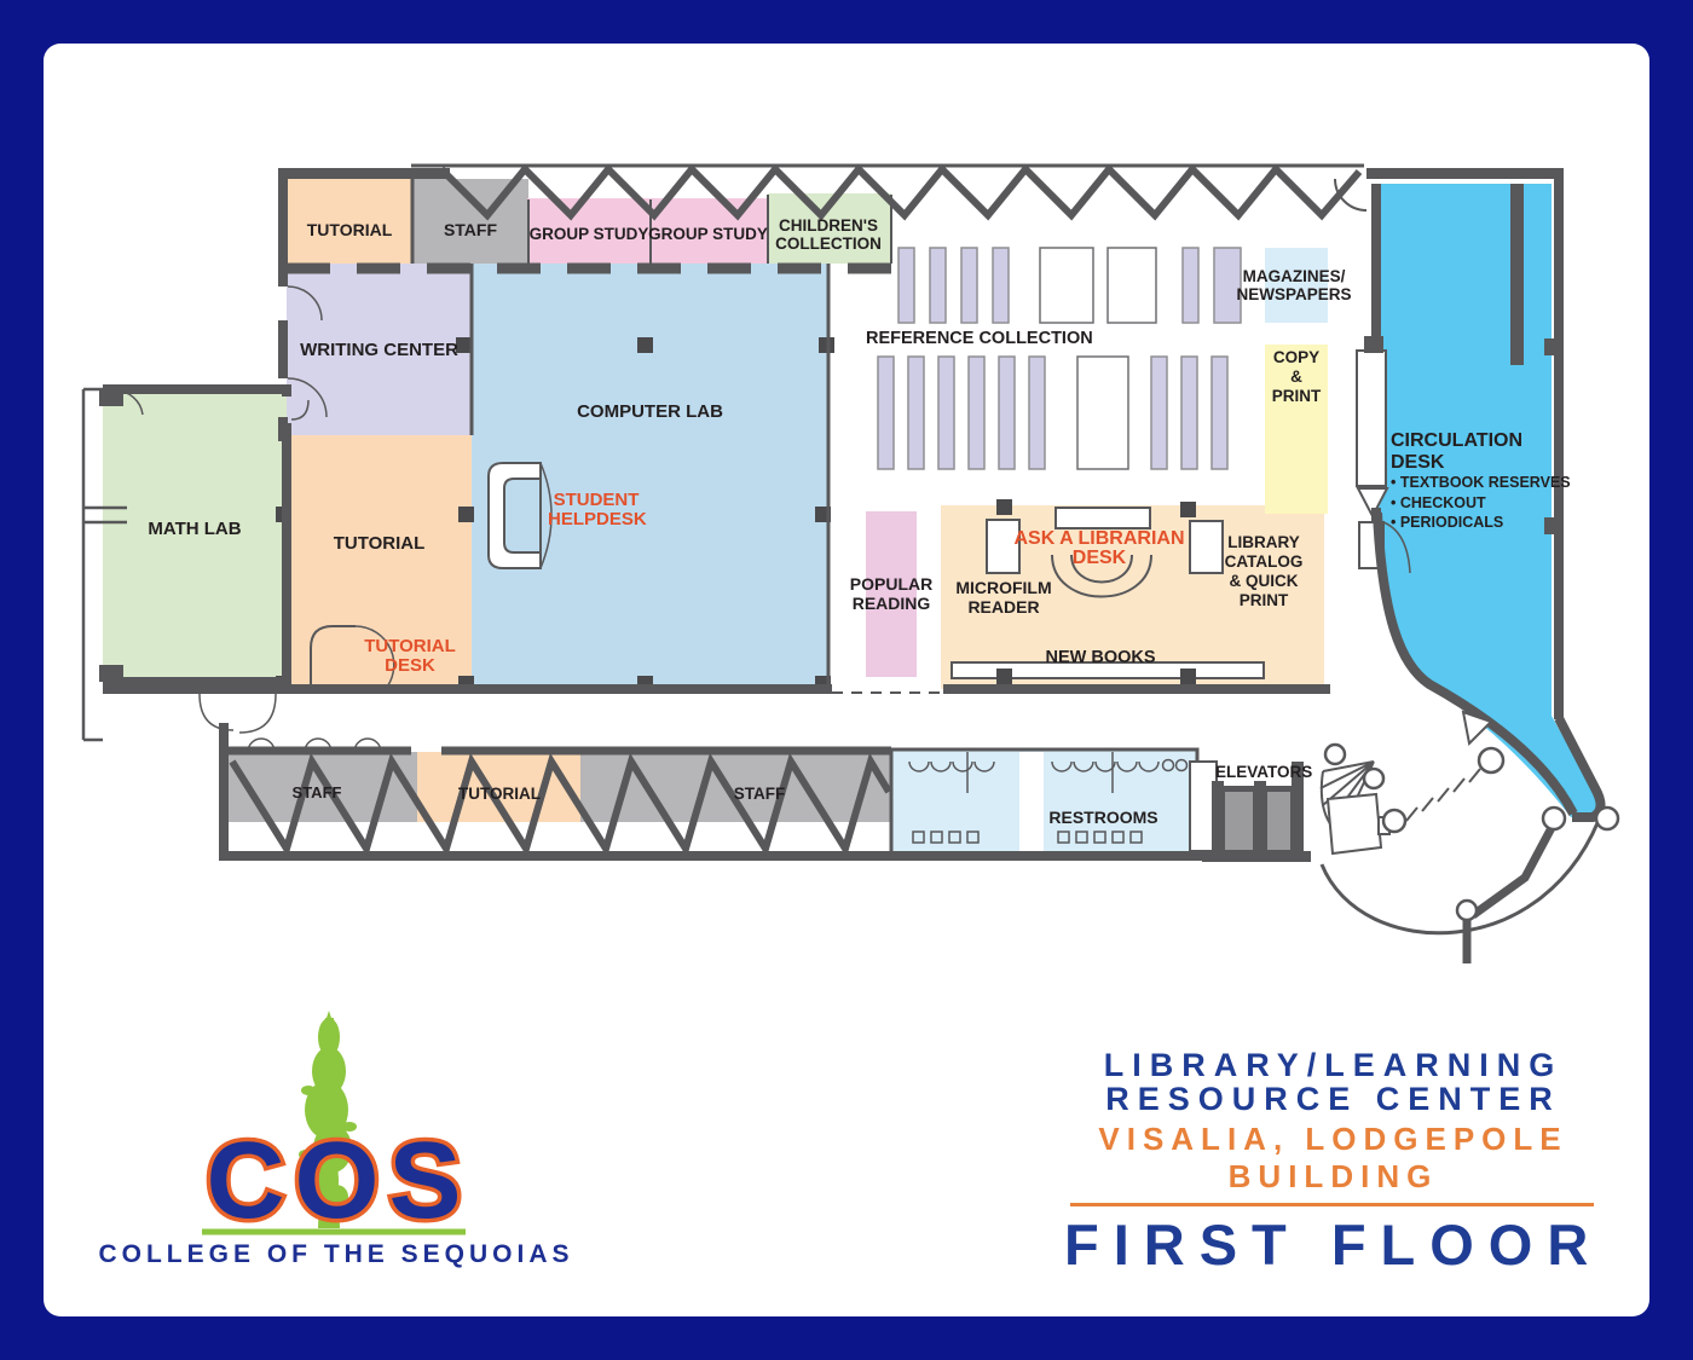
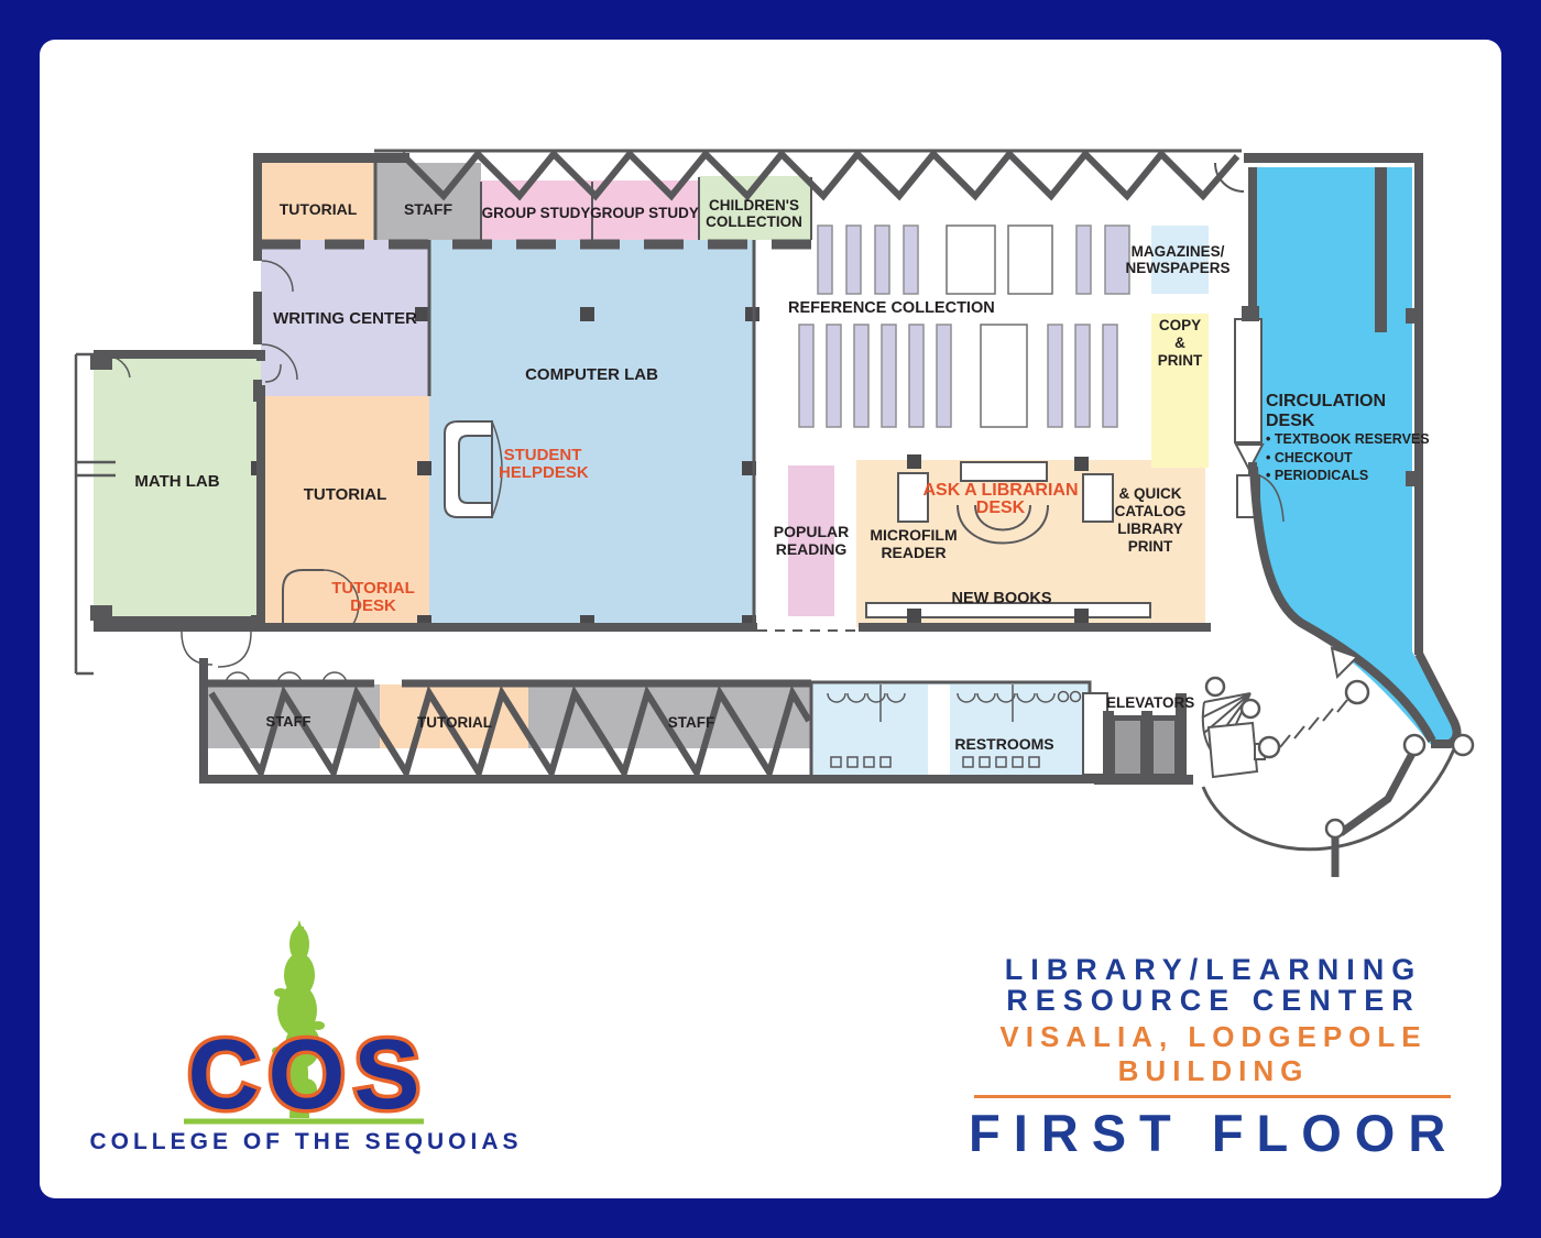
  COS
  TUTORIAL
  STAFF
  GROUP STUDY
  GROUP STUDY
  CHILDREN'S
  COLLECTION
  WRITING CENTER
  COMPUTER LAB
  MATH LAB
  TUTORIAL
  STUDENT
  HELPDESK
  TUTORIAL
  DESK
  REFERENCE COLLECTION
  MAGAZINES/
  NEWSPAPERS
  COPY
  &
  PRINT
  POPULAR
  READING
  MICROFILM
  READER
  ASK A LIBRARIAN
  DESK
- LIBRARY
+ & QUICK
  CATALOG
- & QUICK
+ LIBRARY
  PRINT
  NEW BOOKS
  CIRCULATION DESK
  • TEXTBOOK RESERVES
  • CHECKOUT
  • PERIODICALS
  STAFF
  TUTORIAL
  STAFF
  RESTROOMS
  ELEVATORS
  COLLEGE OF THE SEQUOIAS
  LIBRARY/LEARNING
  RESOURCE CENTER
  VISALIA, LODGEPOLE
  BUILDING
  FIRST FLOOR
